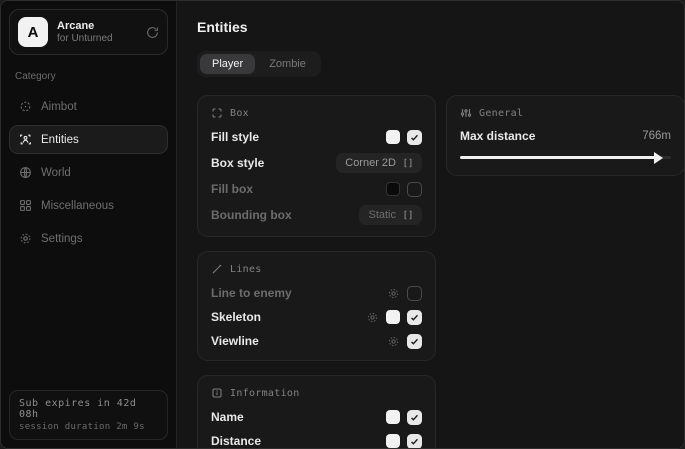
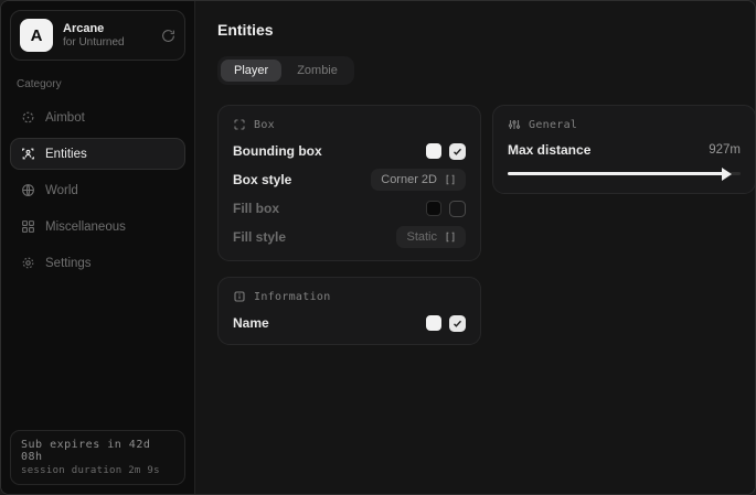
  A
  Arcane
  for Unturned
  Category
  Aimbot
  Entities
  World
  Miscellaneous
  Settings
  Sub expires in 42d 08h
  session duration 2m 9s
  Entities
  Player
  Zombie
  Box
- Fill style
+ Bounding box
  Box style
  Corner 2D
  Fill box
- Bounding box
+ Fill style
  Static
- Lines
- Line to enemy
- Skeleton
- Viewline
  Information
  Name
- Distance
  General
  Max distance
- 766m
+ 927m
